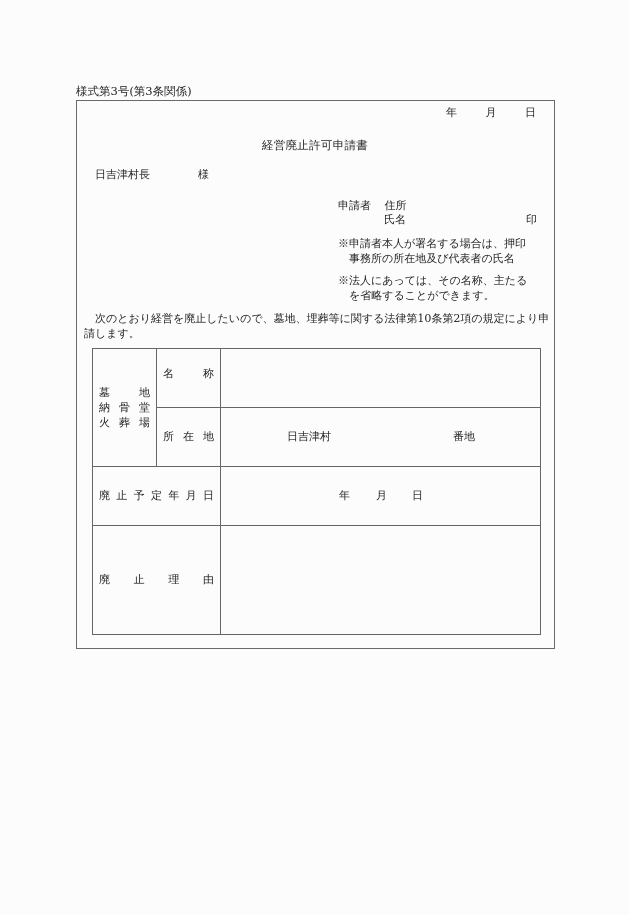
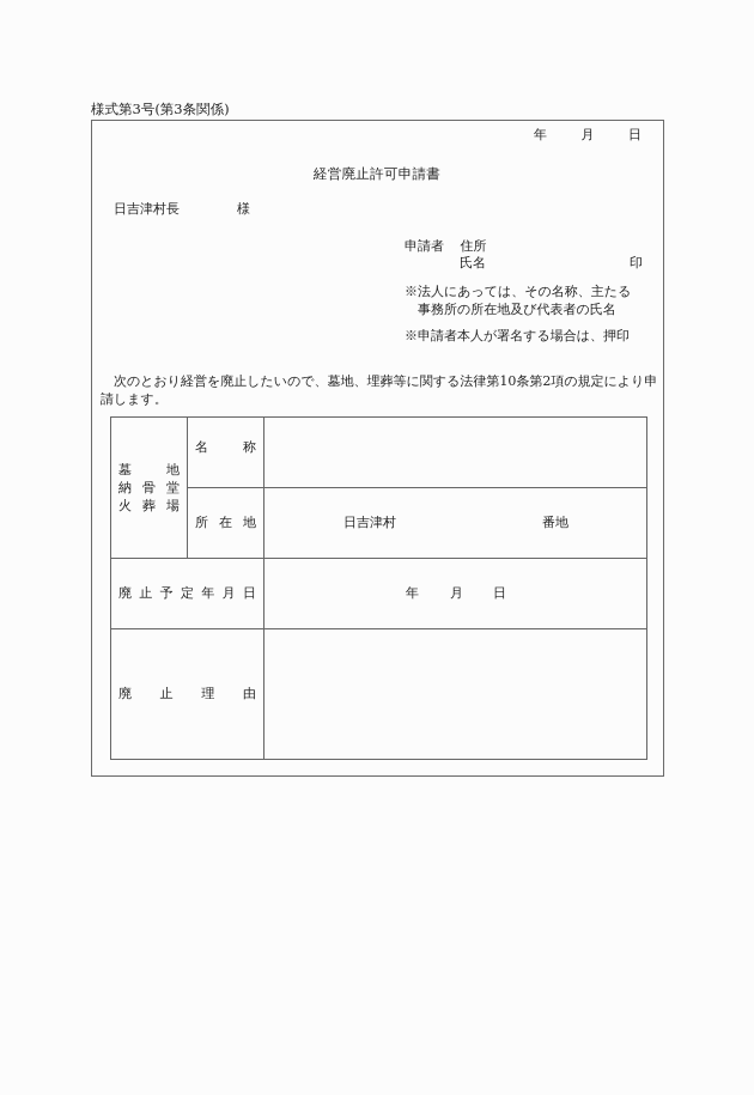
  様式第3号(第3条関係)
  年 月 日
  経営廃止許可申請書
  日吉津村長 様
  申請者 住所
  氏名
  印
- ※申請者本人が署名する場合は、押印
+ ※法人にあっては、その名称、主たる
  事務所の所在地及び代表者の氏名
- ※法人にあっては、その名称、主たる
+ ※申請者本人が署名する場合は、押印
- を省略することができます。
  次のとおり経営を廃止したいので、墓地、埋葬等に関する法律第10条第2項の規定により申請します。
  墓 地 納 骨 堂 火 葬 場	名 称
  所 在 地	日吉津村 番地
  廃 止 予 定 年 月 日	年 月 日
  廃 止 理 由
